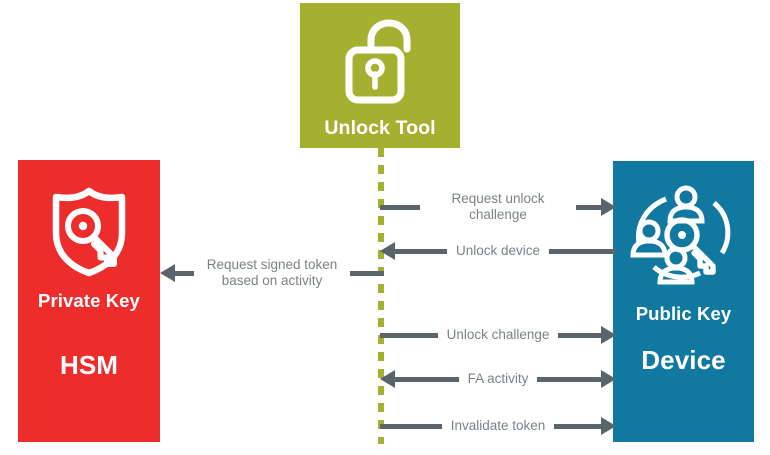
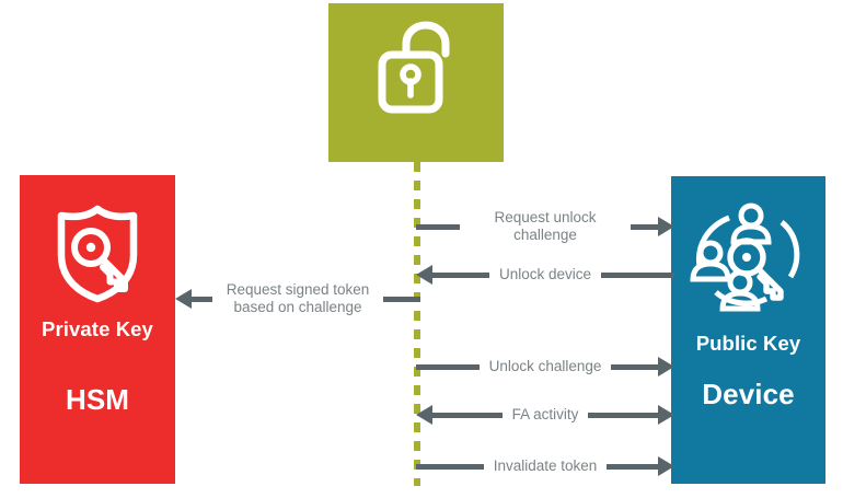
  Private Key
  HSM
- Unlock Tool
  Public Key
  Device
  Request unlock challenge
  Unlock device
- Request signed token based on activity
+ Request signed token based on challenge
  Unlock challenge
  FA activity
  Invalidate token
